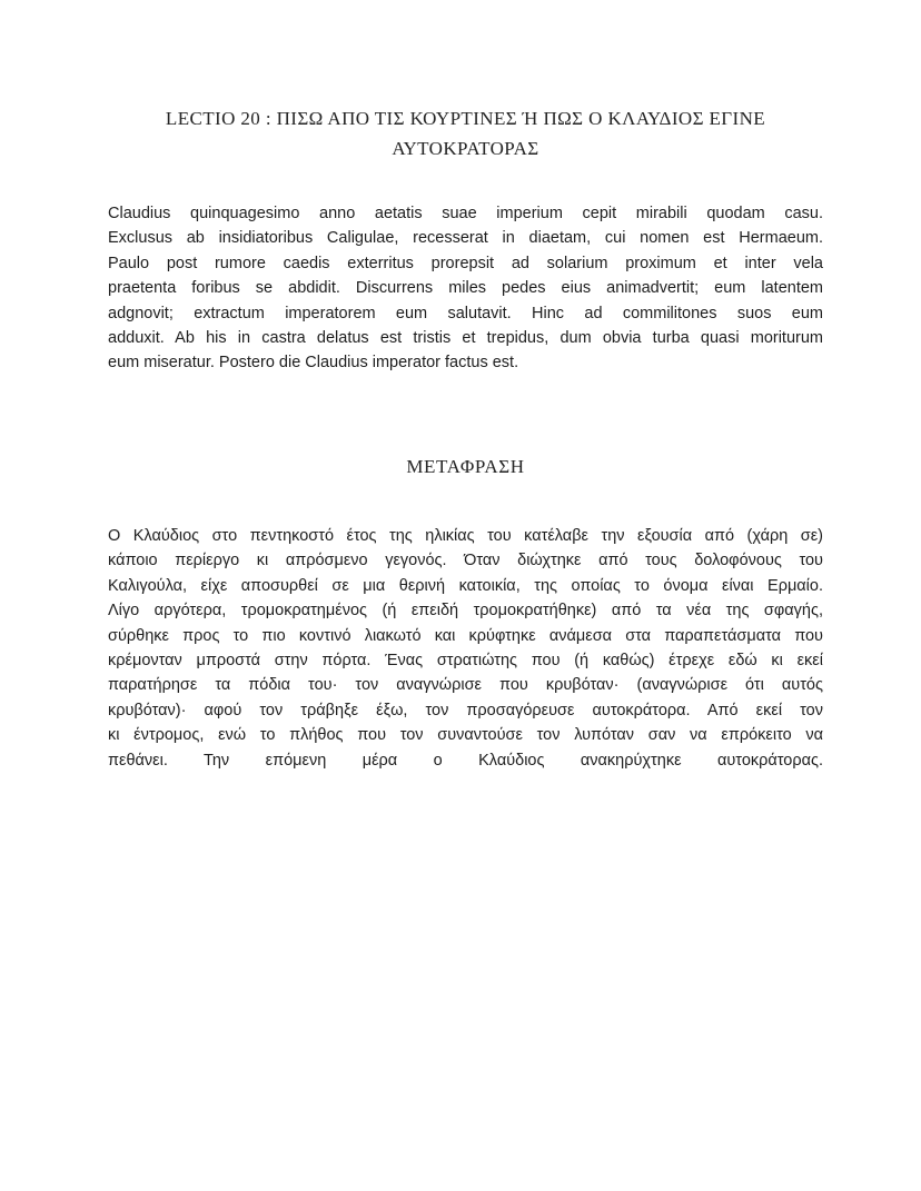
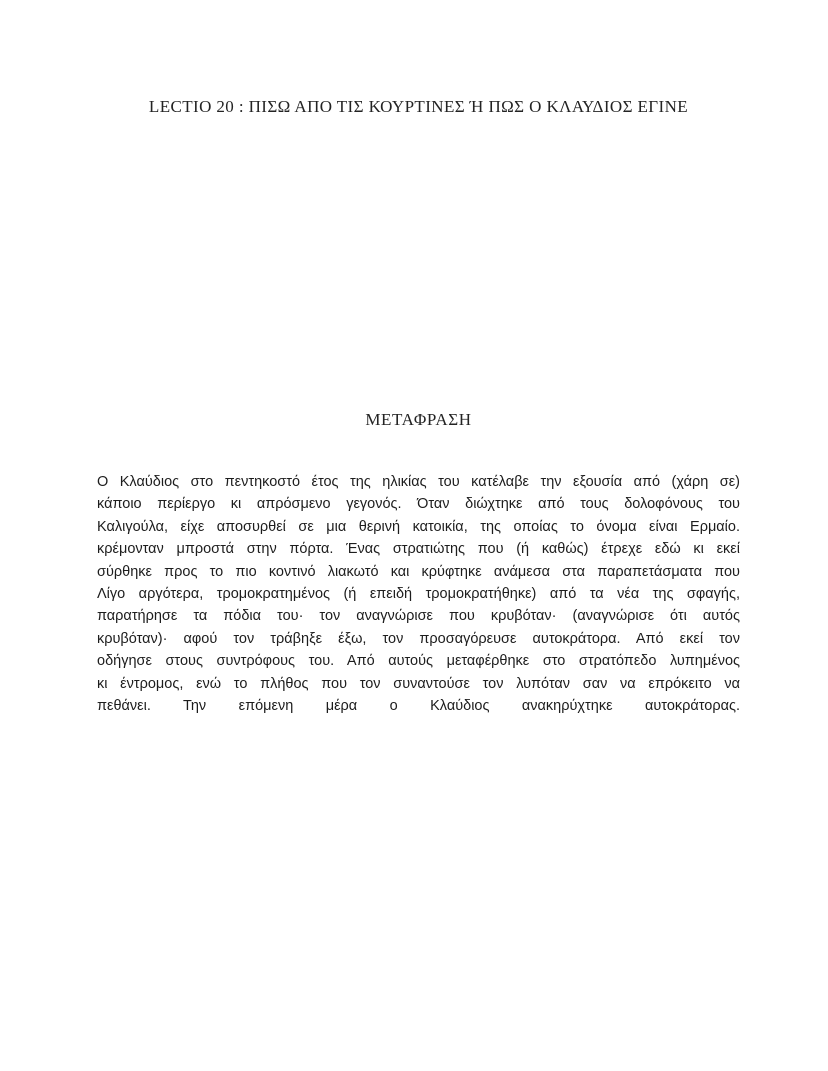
  LECTIO 20 : ΠΙΣΩ ΑΠΟ ΤΙΣ ΚΟΥΡΤΙΝΕΣ Ή ΠΩΣ Ο ΚΛΑΥΔΙΟΣ ΕΓΙΝΕ
- ΑΥΤΟΚΡΑΤΟΡΑΣ
- Claudius quinquagesimo anno aetatis suae imperium cepit mirabili quodam casu.
- Exclusus ab insidiatoribus Caligulae, recesserat in diaetam, cui nomen est Hermaeum.
- Paulo post rumore caedis exterritus prorepsit ad solarium proximum et inter vela
- praetenta foribus se abdidit. Discurrens miles pedes eius animadvertit; eum latentem
- adgnovit; extractum imperatorem eum salutavit. Hinc ad commilitones suos eum
- adduxit. Ab his in castra delatus est tristis et trepidus, dum obvia turba quasi moriturum
- eum miseratur. Postero die Claudius imperator factus est.
  ΜΕΤΑΦΡΑΣΗ
  Ο Κλαύδιος στο πεντηκοστό έτος της ηλικίας του κατέλαβε την εξουσία από (χάρη σε)
  κάποιο περίεργο κι απρόσμενο γεγονός. Όταν διώχτηκε από τους δολοφόνους του
  Καλιγούλα, είχε αποσυρθεί σε μια θερινή κατοικία, της οποίας το όνομα είναι Ερμαίο.
- Λίγο αργότερα, τρομοκρατημένος (ή επειδή τρομοκρατήθηκε) από τα νέα της σφαγής,
+ κρέμονταν μπροστά στην πόρτα. Ένας στρατιώτης που (ή καθώς) έτρεχε εδώ κι εκεί
  σύρθηκε προς το πιο κοντινό λιακωτό και κρύφτηκε ανάμεσα στα παραπετάσματα που
- κρέμονταν μπροστά στην πόρτα. Ένας στρατιώτης που (ή καθώς) έτρεχε εδώ κι εκεί
+ Λίγο αργότερα, τρομοκρατημένος (ή επειδή τρομοκρατήθηκε) από τα νέα της σφαγής,
  παρατήρησε τα πόδια του· τον αναγνώρισε που κρυβόταν· (αναγνώρισε ότι αυτός
  κρυβόταν)· αφού τον τράβηξε έξω, τον προσαγόρευσε αυτοκράτορα. Από εκεί τον
+ οδήγησε στους συντρόφους του. Από αυτούς μεταφέρθηκε στο στρατόπεδο λυπημένος
  κι έντρομος, ενώ το πλήθος που τον συναντούσε τον λυπόταν σαν να επρόκειτο να
  πεθάνει. Την επόμενη μέρα ο Κλαύδιος ανακηρύχτηκε αυτοκράτορας.
